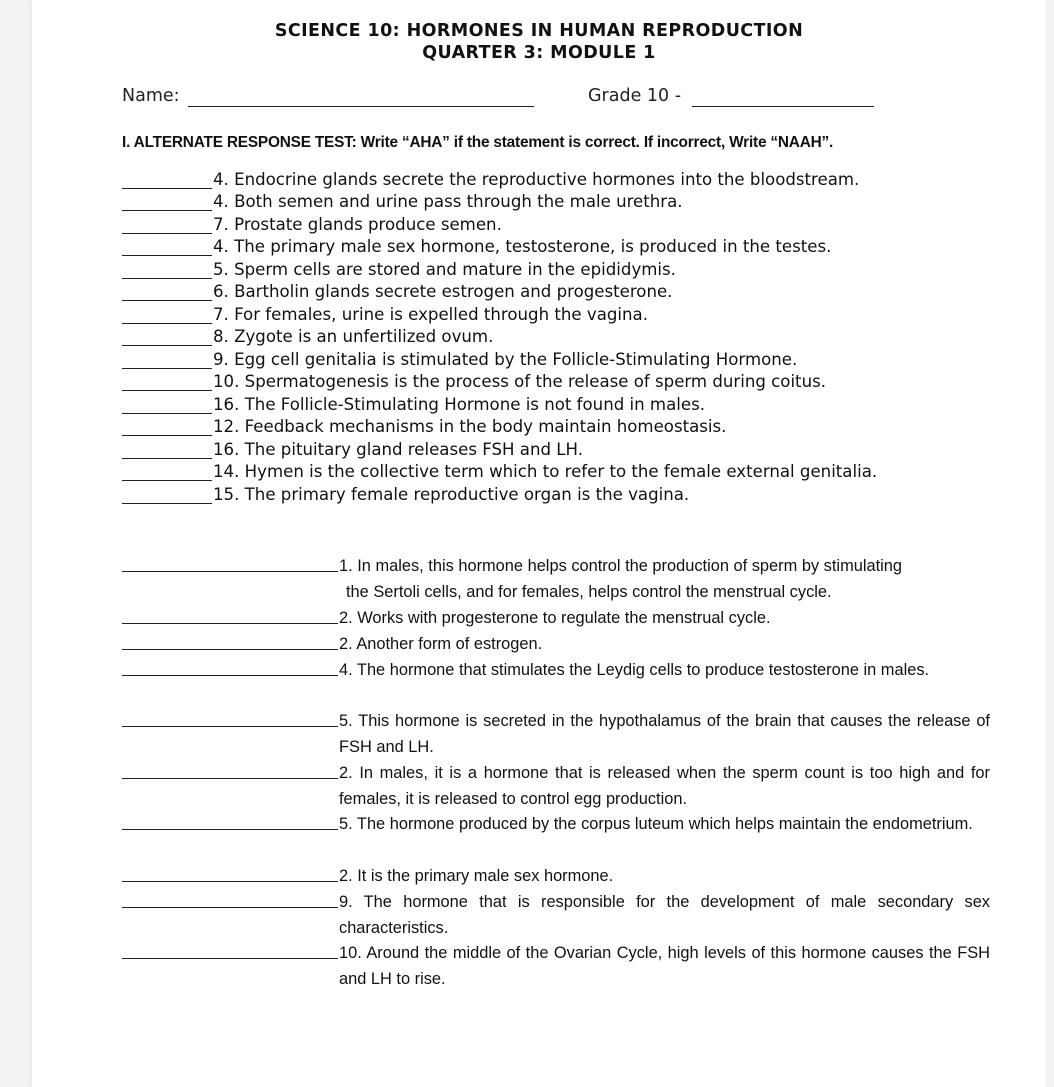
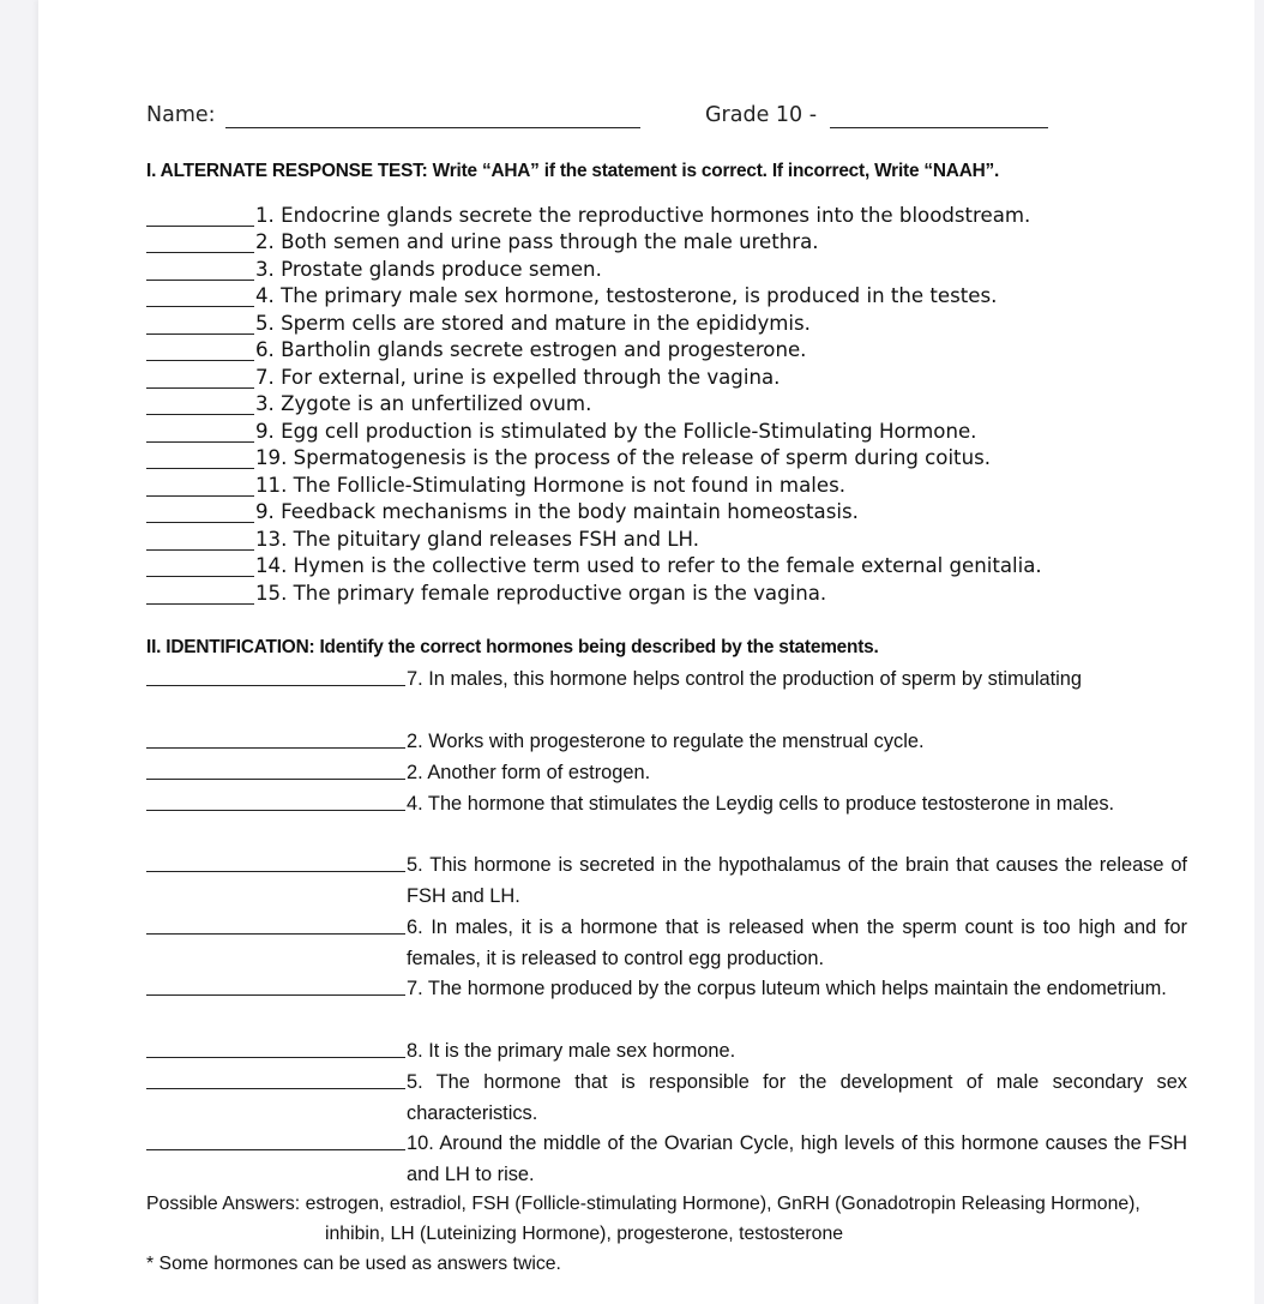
- SCIENCE 10: HORMONES IN HUMAN REPRODUCTION
- QUARTER 3: MODULE 1
  Name:
  Grade 10 -
  I. ALTERNATE RESPONSE TEST: Write “AHA” if the statement is correct. If incorrect, Write “NAAH”.
- 4. Endocrine glands secrete the reproductive hormones into the bloodstream.
+ 1. Endocrine glands secrete the reproductive hormones into the bloodstream.
- 4. Both semen and urine pass through the male urethra.
+ 2. Both semen and urine pass through the male urethra.
- 7. Prostate glands produce semen.
+ 3. Prostate glands produce semen.
  4. The primary male sex hormone, testosterone, is produced in the testes.
  5. Sperm cells are stored and mature in the epididymis.
  6. Bartholin glands secrete estrogen and progesterone.
- 7. For females, urine is expelled through the vagina.
+ 7. For external, urine is expelled through the vagina.
- 8. Zygote is an unfertilized ovum.
+ 3. Zygote is an unfertilized ovum.
- 9. Egg cell genitalia is stimulated by the Follicle-Stimulating Hormone.
+ 9. Egg cell production is stimulated by the Follicle-Stimulating Hormone.
- 10. Spermatogenesis is the process of the release of sperm during coitus.
+ 19. Spermatogenesis is the process of the release of sperm during coitus.
- 16. The Follicle-Stimulating Hormone is not found in males.
+ 11. The Follicle-Stimulating Hormone is not found in males.
- 12. Feedback mechanisms in the body maintain homeostasis.
+ 9. Feedback mechanisms in the body maintain homeostasis.
- 16. The pituitary gland releases FSH and LH.
+ 13. The pituitary gland releases FSH and LH.
- 14. Hymen is the collective term which to refer to the female external genitalia.
+ 14. Hymen is the collective term used to refer to the female external genitalia.
  15. The primary female reproductive organ is the vagina.
+ II. IDENTIFICATION: Identify the correct hormones being described by the statements.
- 1. In males, this hormone helps control the production of sperm by stimulating
+ 7. In males, this hormone helps control the production of sperm by stimulating
- the Sertoli cells, and for females, helps control the menstrual cycle.
  2. Works with progesterone to regulate the menstrual cycle.
  2. Another form of estrogen.
  4. The hormone that stimulates the Leydig cells to produce testosterone in males.
  5. This hormone is secreted in the hypothalamus of the brain that causes the release of FSH and LH.
- 2. In males, it is a hormone that is released when the sperm count is too high and for females, it is released to control egg production.
+ 6. In males, it is a hormone that is released when the sperm count is too high and for females, it is released to control egg production.
- 5. The hormone produced by the corpus luteum which helps maintain the endometrium.
+ 7. The hormone produced by the corpus luteum which helps maintain the endometrium.
- 2. It is the primary male sex hormone.
+ 8. It is the primary male sex hormone.
- 9. The hormone that is responsible for the development of male secondary sex characteristics.
+ 5. The hormone that is responsible for the development of male secondary sex characteristics.
  10. Around the middle of the Ovarian Cycle, high levels of this hormone causes the FSH and LH to rise.
+ Possible Answers: estrogen, estradiol, FSH (Follicle-stimulating Hormone), GnRH (Gonadotropin Releasing Hormone),
+ inhibin, LH (Luteinizing Hormone), progesterone, testosterone
+ * Some hormones can be used as answers twice.
